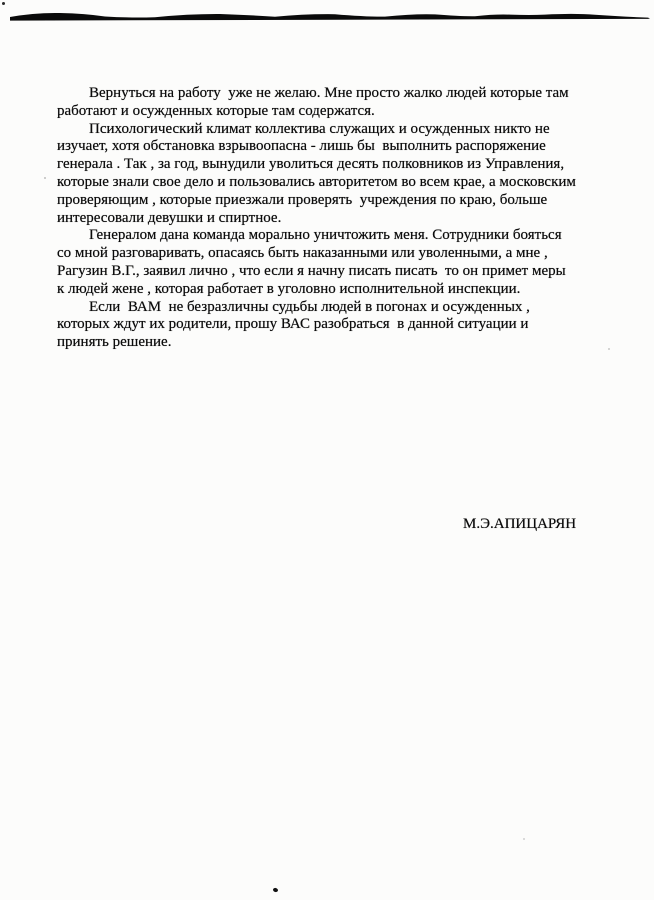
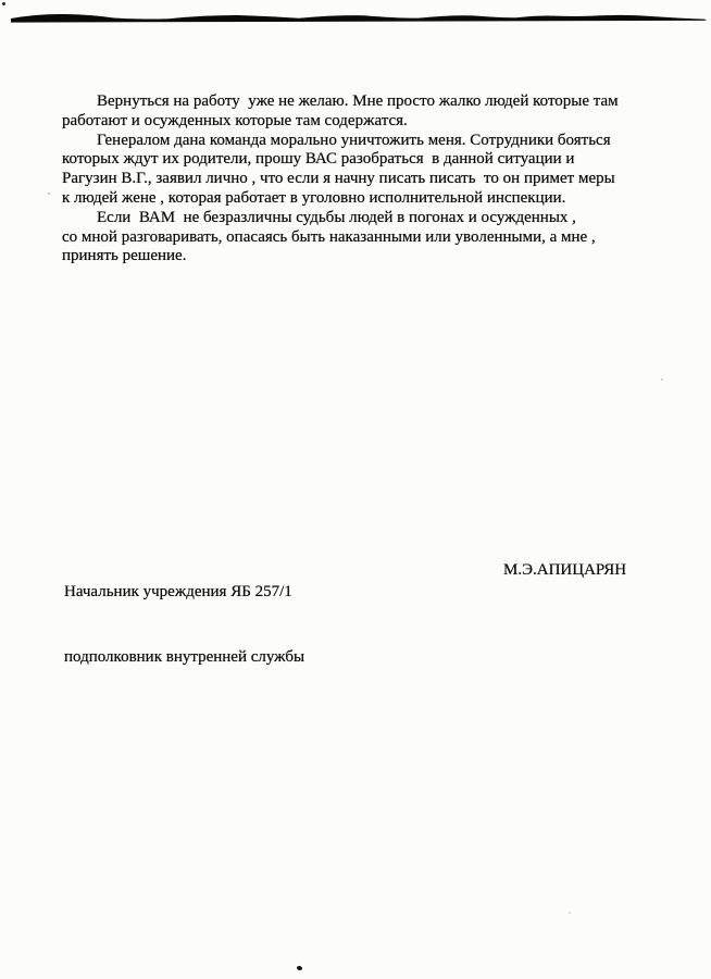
  Вернуться на работу уже не желаю. Мне просто жалко людей которые там
  работают и осужденных которые там содержатся.
- Психологический климат коллектива служащих и осужденных никто не
- изучает, хотя обстановка взрывоопасна - лишь бы выполнить распоряжение
- генерала . Так , за год, вынудили уволиться десять полковников из Управления,
- которые знали свое дело и пользовались авторитетом во всем крае, а московским
- проверяющим , которые приезжали проверять учреждения по краю, больше
- интересовали девушки и спиртное.
  Генералом дана команда морально уничтожить меня. Сотрудники бояться
- со мной разговаривать, опасаясь быть наказанными или уволенными, а мне ,
+ которых ждут их родители, прошу ВАС разобраться в данной ситуации и
  Рагузин В.Г., заявил лично , что если я начну писать писать то он примет меры
  к людей жене , которая работает в уголовно исполнительной инспекции.
  Если ВАМ не безразличны судьбы людей в погонах и осужденных ,
- которых ждут их родители, прошу ВАС разобраться в данной ситуации и
+ со мной разговаривать, опасаясь быть наказанными или уволенными, а мне ,
  принять решение.
+ Начальник учреждения ЯБ 257/1
+ подполковник внутренней службы
  М.Э.АПИЦАРЯН
